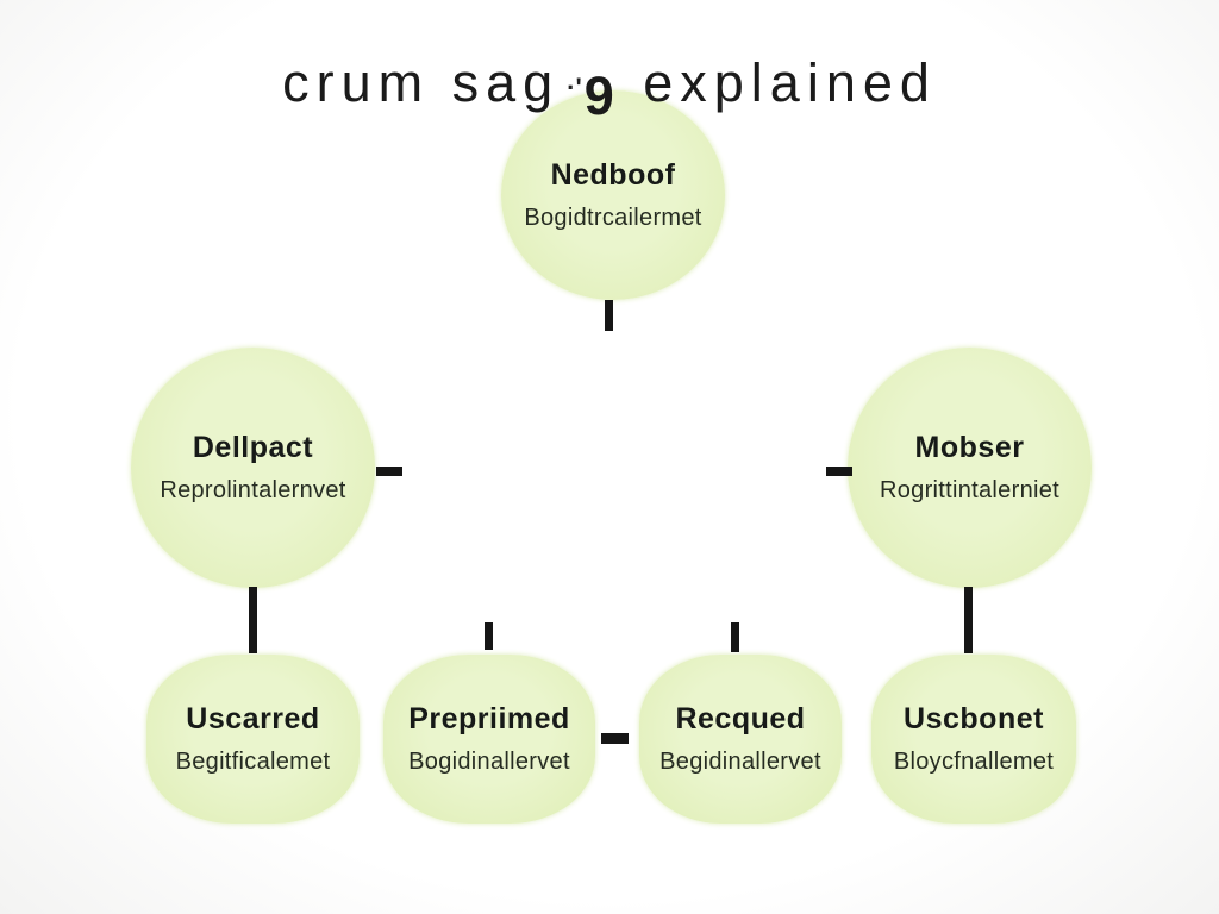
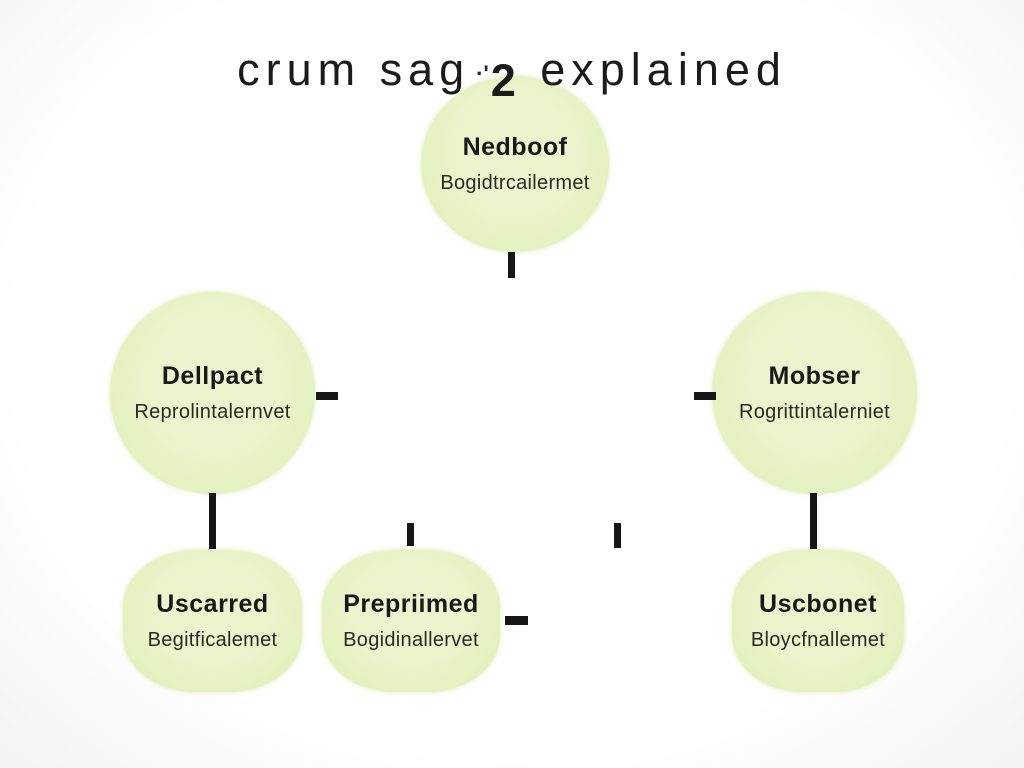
- crum sag ·'9 explained
+ crum sag ·'2 explained
  Nedboof
  Bogidtrcailermet
  Dellpact
  Reprolintalernvet
  Mobser
  Rogrittintalerniet
  Uscarred
  Begitficalemet
  Prepriimed
  Bogidinallervet
- Recqued
- Begidinallervet
  Uscbonet
  Bloycfnallemet
